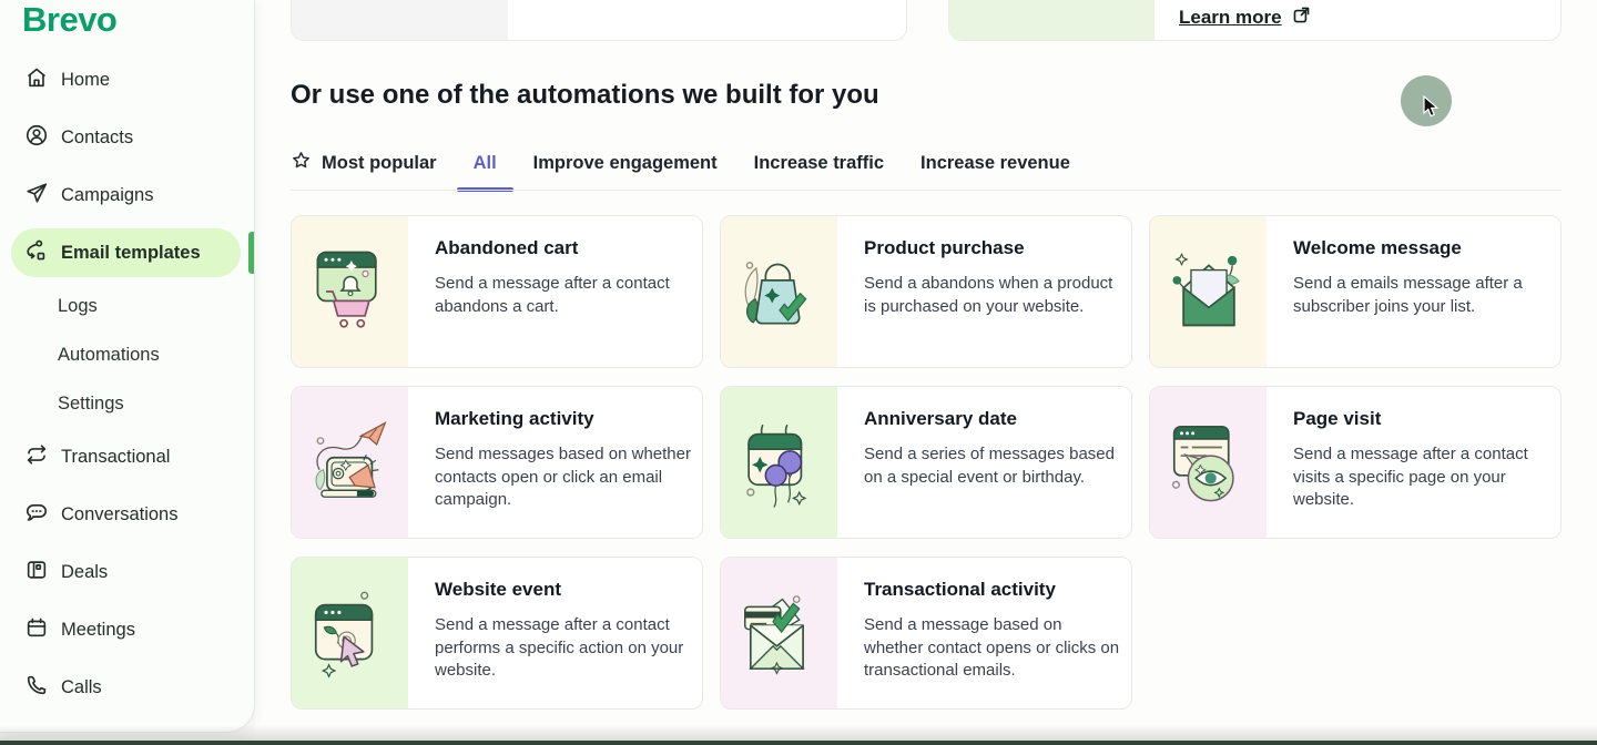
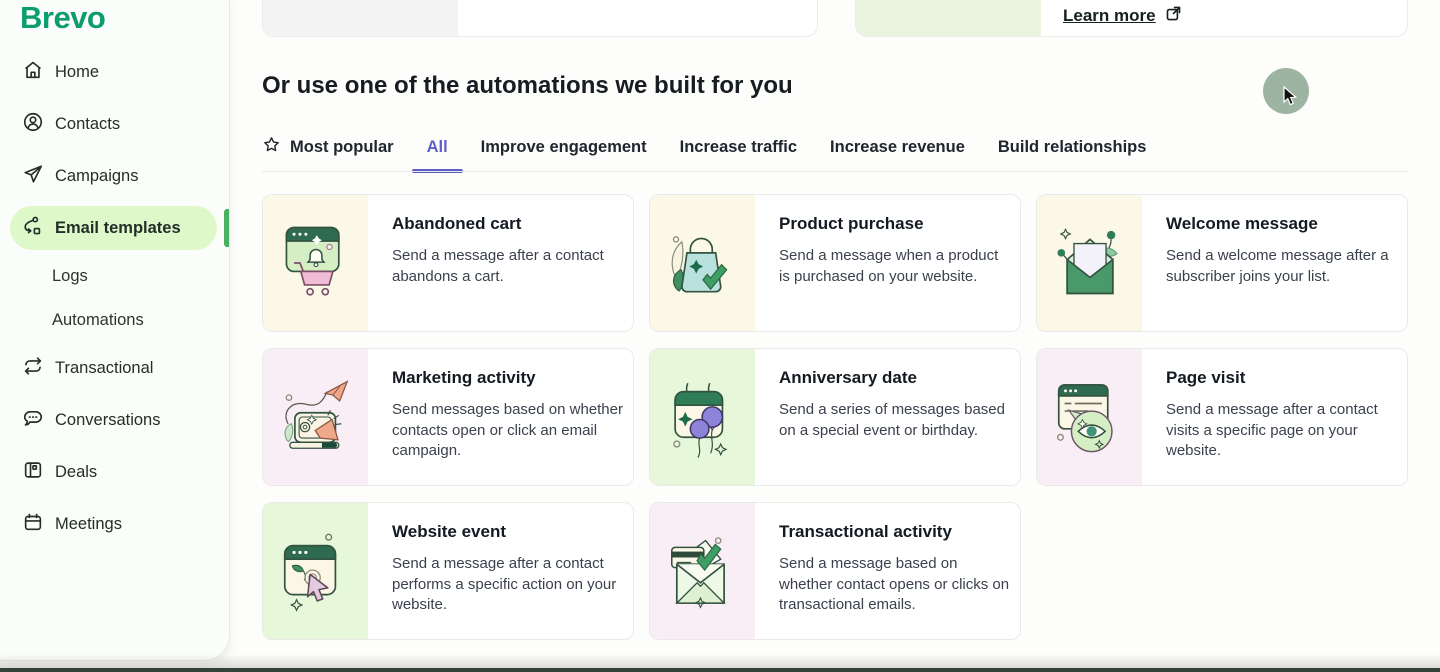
  Brevo
  Home
  Contacts
  Campaigns
  Email templates
  Logs
  Automations
- Settings
  Transactional
  Conversations
  Deals
  Meetings
- Calls
  Learn more
  Or use one of the automations we built for you
  Most popular
  All
  Improve engagement
  Increase traffic
  Increase revenue
+ Build relationships
  Abandoned cart
  Send a message after a contact abandons a cart.
  Product purchase
- Send a abandons when a product is purchased on your website.
+ Send a message when a product is purchased on your website.
  Welcome message
- Send a emails message after a subscriber joins your list.
+ Send a welcome message after a subscriber joins your list.
  Marketing activity
  Send messages based on whether contacts open or click an email campaign.
  Anniversary date
  Send a series of messages based on a special event or birthday.
  Page visit
  Send a message after a contact visits a specific page on your website.
  Website event
  Send a message after a contact performs a specific action on your website.
  Transactional activity
  Send a message based on whether contact opens or clicks on transactional emails.
